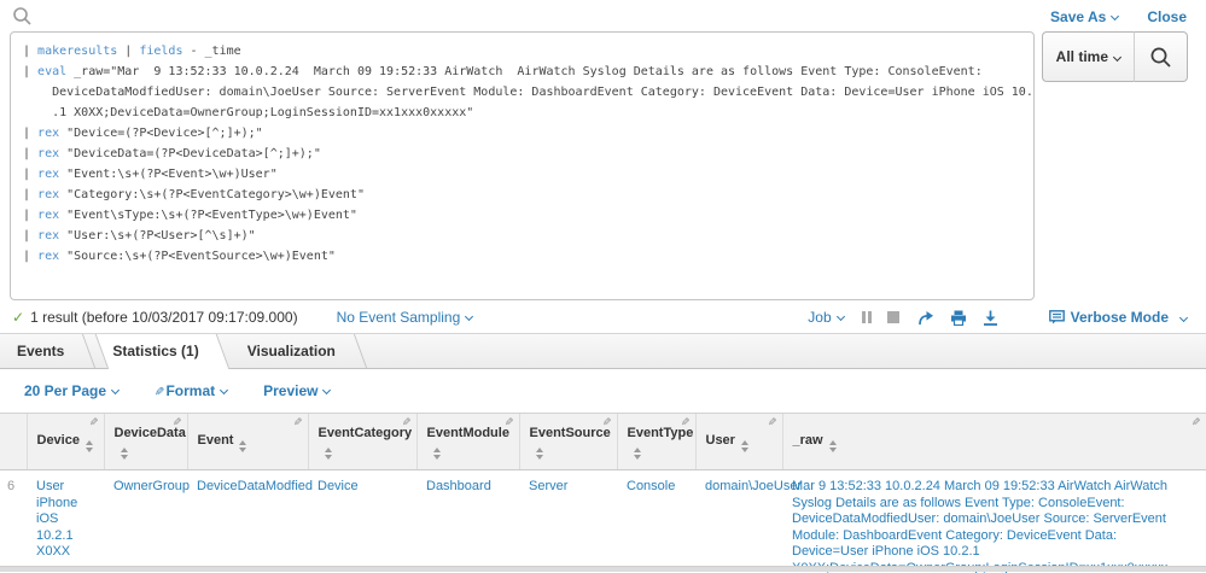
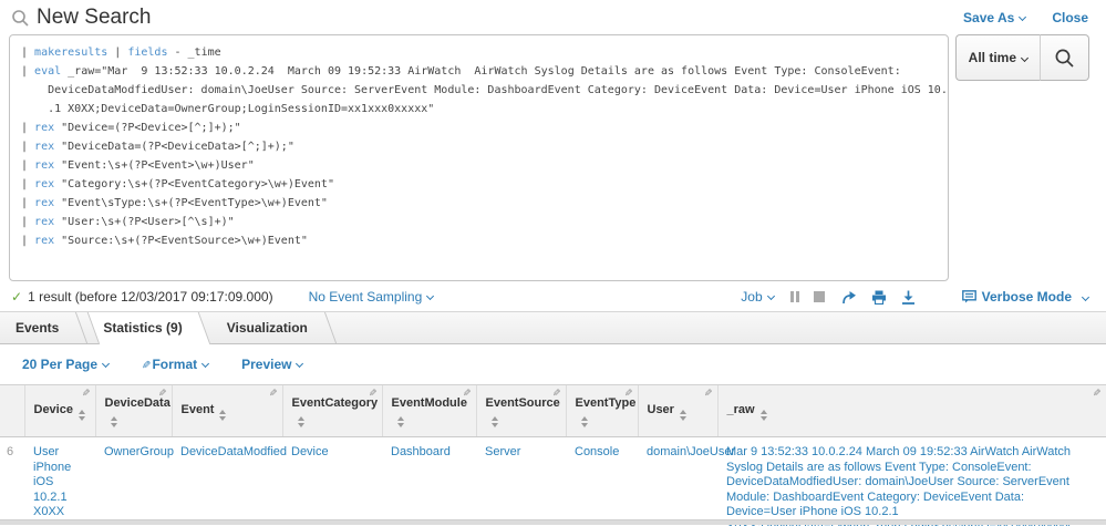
+ New Search
  Save As
  Close
  | makeresults | fields - _time
  | eval _raw="Mar 9 13:52:33 10.0.2.24 March 09 19:52:33 AirWatch AirWatch Syslog Details are as follows Event Type: ConsoleEvent:
  DeviceDataModfiedUser: domain\JoeUser Source: ServerEvent Module: DashboardEvent Category: DeviceEvent Data: Device=User iPhone iOS 10.
  .1 X0XX;DeviceData=OwnerGroup;LoginSessionID=xx1xxx0xxxxx"
  | rex "Device=(?P<Device>[^;]+);"
  | rex "DeviceData=(?P<DeviceData>[^;]+);"
  | rex "Event:\s+(?P<Event>\w+)User"
  | rex "Category:\s+(?P<EventCategory>\w+)Event"
  | rex "Event\sType:\s+(?P<EventType>\w+)Event"
  | rex "User:\s+(?P<User>[^\s]+)"
  | rex "Source:\s+(?P<EventSource>\w+)Event"
  All time
  ✓
- 1 result (before 10/03/2017 09:17:09.000)
+ 1 result (before 12/03/2017 09:17:09.000)
  No Event Sampling
  Job
  Verbose Mode
  Events
- Statistics (1)
+ Statistics (9)
  Visualization
  20 Per Page
  Preview
  6	User iPhone iOS 10.2.1 X0XX	OwnerGroup	DeviceDataModfied	Device	Dashboard	Server	Console	domain\JoeUs	Mar 9 13:52:33 10.0.2.24 March 09 19:52:33 AirWatch AirWatch Syslog Details are as follows Event Type: ConsoleEvent: DeviceDataModfiedUser: domain\JoeUser Source: ServerEvent Module: DashboardEvent Category: DeviceEvent Data: Device=User iPhone iOS 10.2.1
